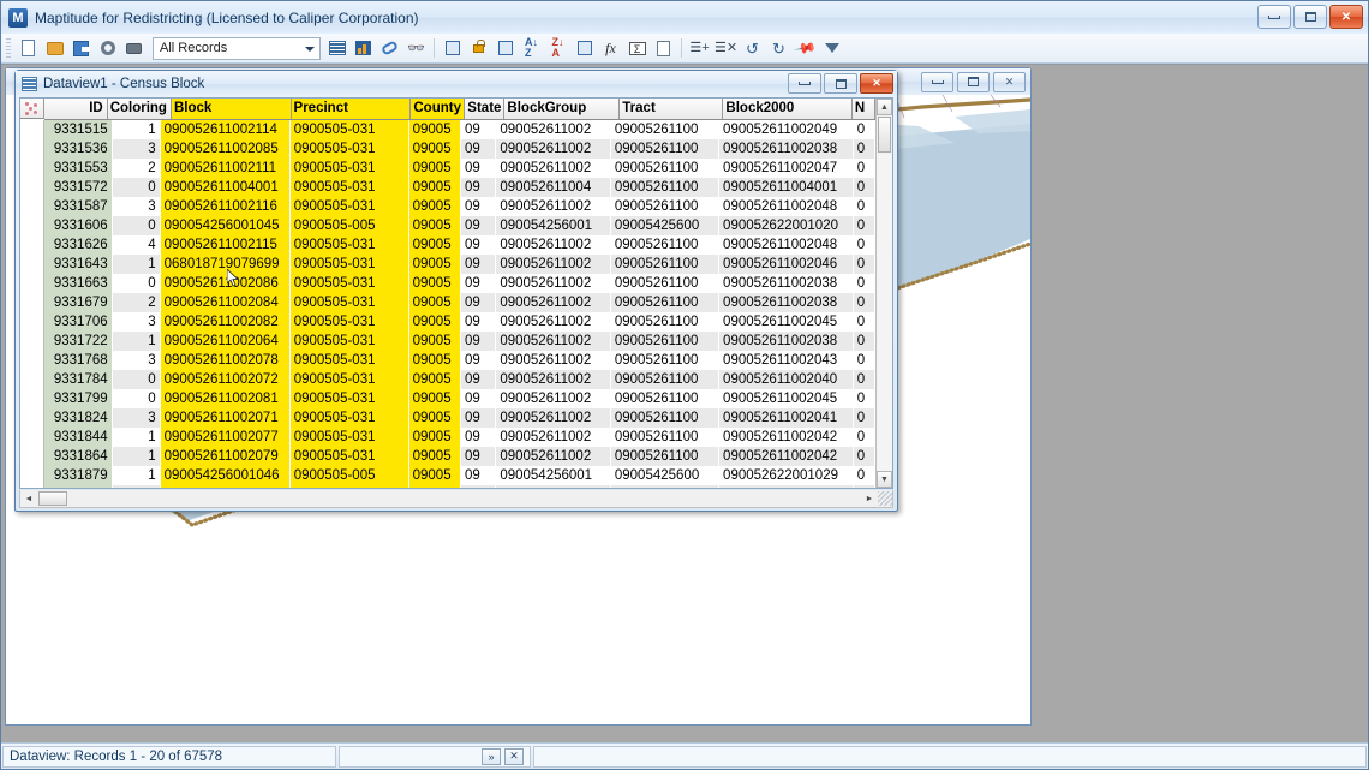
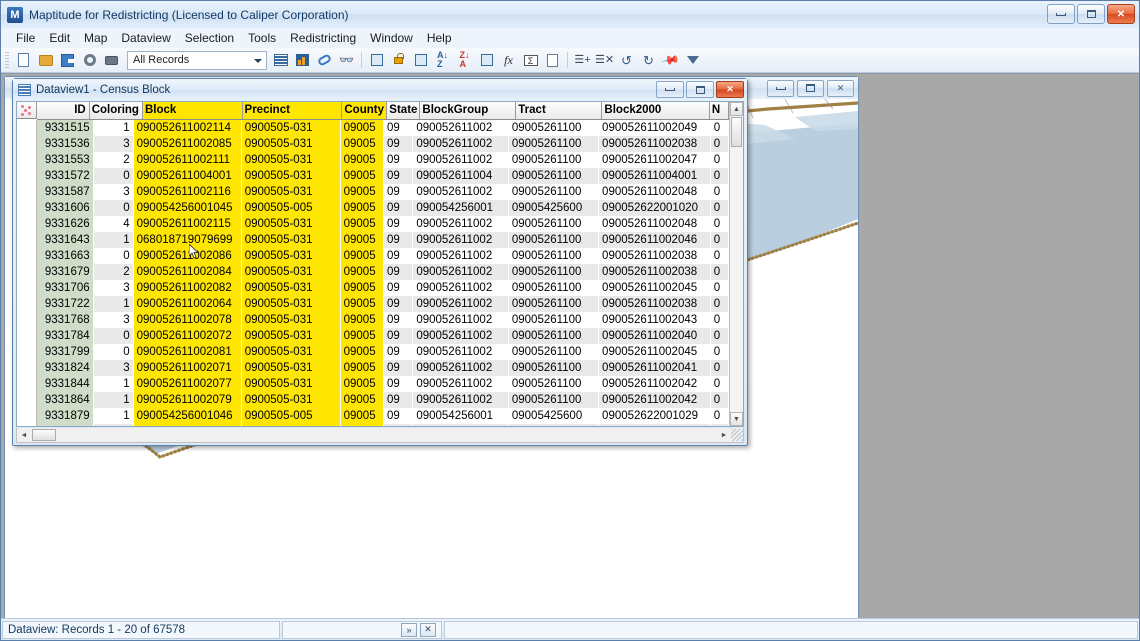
  M
  Maptitude for Redistricting (Licensed to Caliper Corporation)
  ✕
+ File
+ Edit
+ Map
+ Dataview
+ Selection
+ Tools
+ Redistricting
+ Window
+ Help
  All Records
  👓
  A↓
  Z
  Z↓
  A
  fx
  Σ
  ☰+
  ☰✕
  ↺
  ↻
  ✕
  Dataview1 - Census Block
  ✕
  ID	Coloring	Block	Precinct	County	State	BlockGroup	Tract	Block2000	N
  9331515	1	090052611002114	0900505-031	09005	09	090052611002	09005261100	090052611002049	0
  9331536	3	090052611002085	0900505-031	09005	09	090052611002	09005261100	090052611002038	0
  9331553	2	090052611002111	0900505-031	09005	09	090052611002	09005261100	090052611002047	0
  9331572	0	090052611004001	0900505-031	09005	09	090052611004	09005261100	090052611004001	0
  9331587	3	090052611002116	0900505-031	09005	09	090052611002	09005261100	090052611002048	0
  9331606	0	090054256001045	0900505-005	09005	09	090054256001	09005425600	090052622001020	0
  9331626	4	090052611002115	0900505-031	09005	09	090052611002	09005261100	090052611002048	0
  9331643	1	068018719079699	0900505-031	09005	09	090052611002	09005261100	090052611002046	0
  9331663	0	09005261002086	0900505-031	09005	09	090052611002	09005261100	090052611002038	0
  9331679	2	090052611002084	0900505-031	09005	09	090052611002	09005261100	090052611002038	0
  9331706	3	090052611002082	0900505-031	09005	09	090052611002	09005261100	090052611002045	0
  9331722	1	090052611002064	0900505-031	09005	09	090052611002	09005261100	090052611002038	0
  9331768	3	090052611002078	0900505-031	09005	09	090052611002	09005261100	090052611002043	0
  9331784	0	090052611002072	0900505-031	09005	09	090052611002	09005261100	090052611002040	0
  9331799	0	090052611002081	0900505-031	09005	09	090052611002	09005261100	090052611002045	0
  9331824	3	090052611002071	0900505-031	09005	09	090052611002	09005261100	090052611002041	0
  9331844	1	090052611002077	0900505-031	09005	09	090052611002	09005261100	090052611002042	0
  9331864	1	090052611002079	0900505-031	09005	09	090052611002	09005261100	090052611002042	0
  9331879	1	090054256001046	0900505-005	09005	09	090054256001	09005425600	090052622001029	0
  Dataview: Records 1 - 20 of 67578
  »
  ✕
